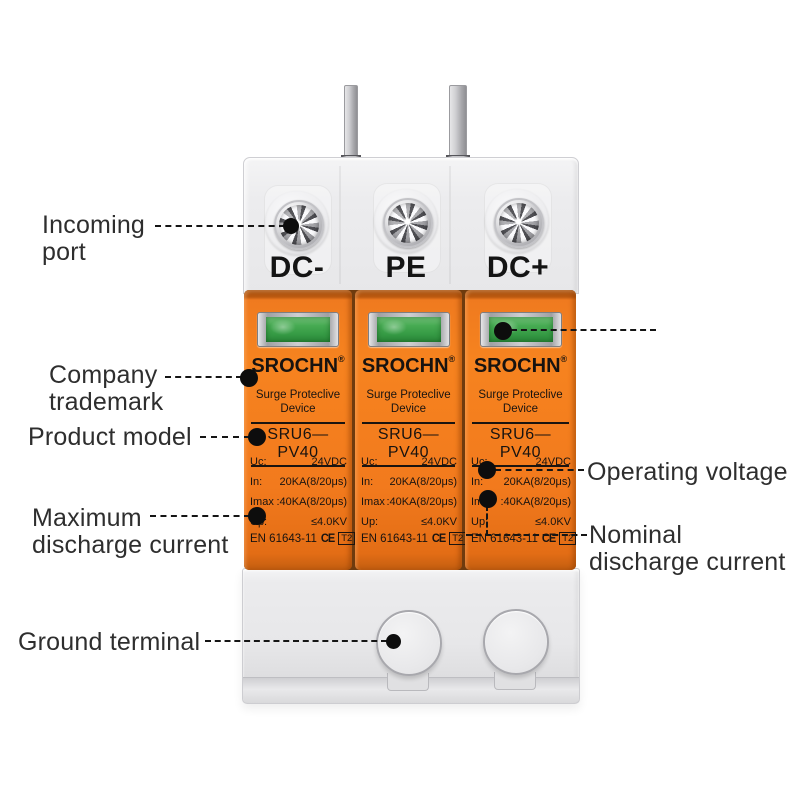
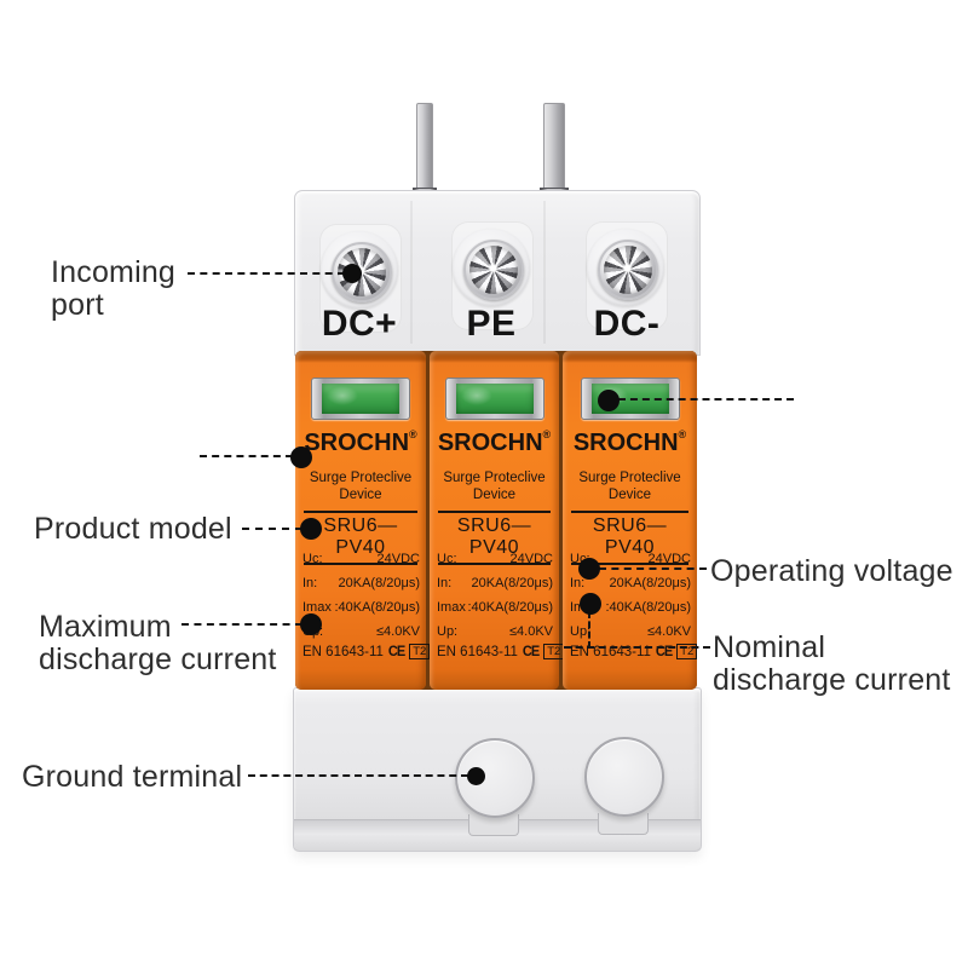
- DC-
+ DC+
  PE
- DC+
+ DC-
  SROCHN®
  Surge Proteclive
  Device
  SRU6—PV40
  Uc:
  24VDC
  In:
  20KA(8/20μs)
  Imax
  :40KA(8/20μs)
  ≤4.0KV
  EN 61643-11
  CE
  T2
  SROCHN®
  Surge Proteclive
  Device
  SRU6—PV40
  Uc:
  24VDC
  In:
  20KA(8/20μs)
  Imax
  :40KA(8/20μs)
  Up:
  ≤4.0KV
  EN 61643-11
  CE
  T2
  SROCHN®
  Surge Proteclive
  Device
  SRU6—PV40
  24VDC
  In:
  20KA(8/20μs)
  :40KA(8/20μs)
  Up:
  ≤4.0KV
  EN 61643-11
  CE
  T2
  Incoming
  port
- Company
- trademark
  Product model
  Maximum
  discharge current
  Ground terminal
  Operating voltage
  Nominal
  discharge current
